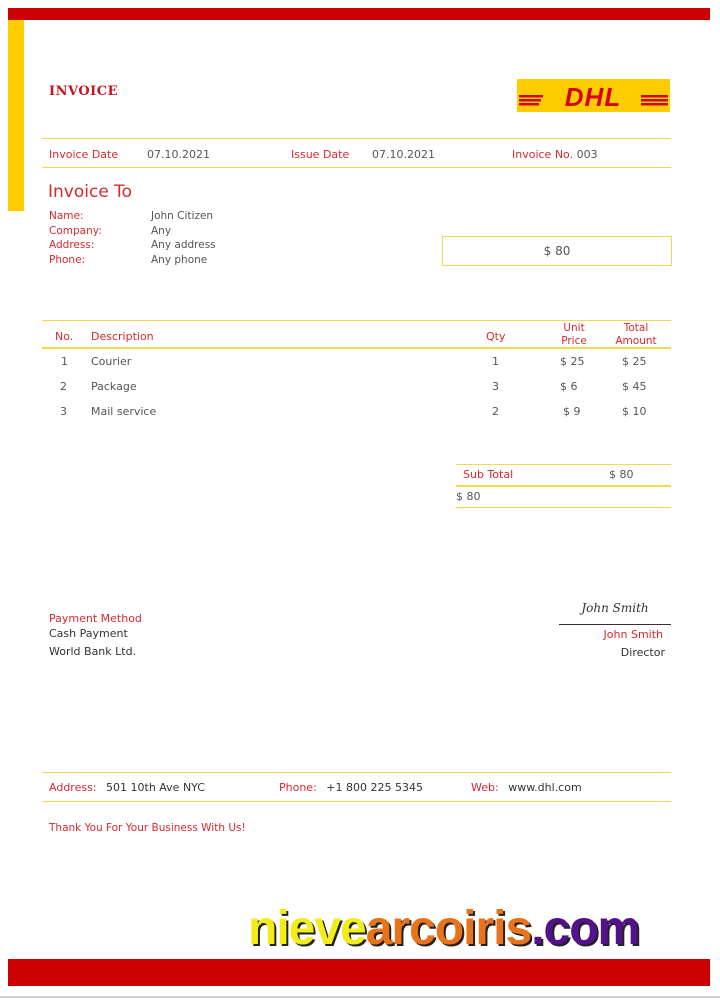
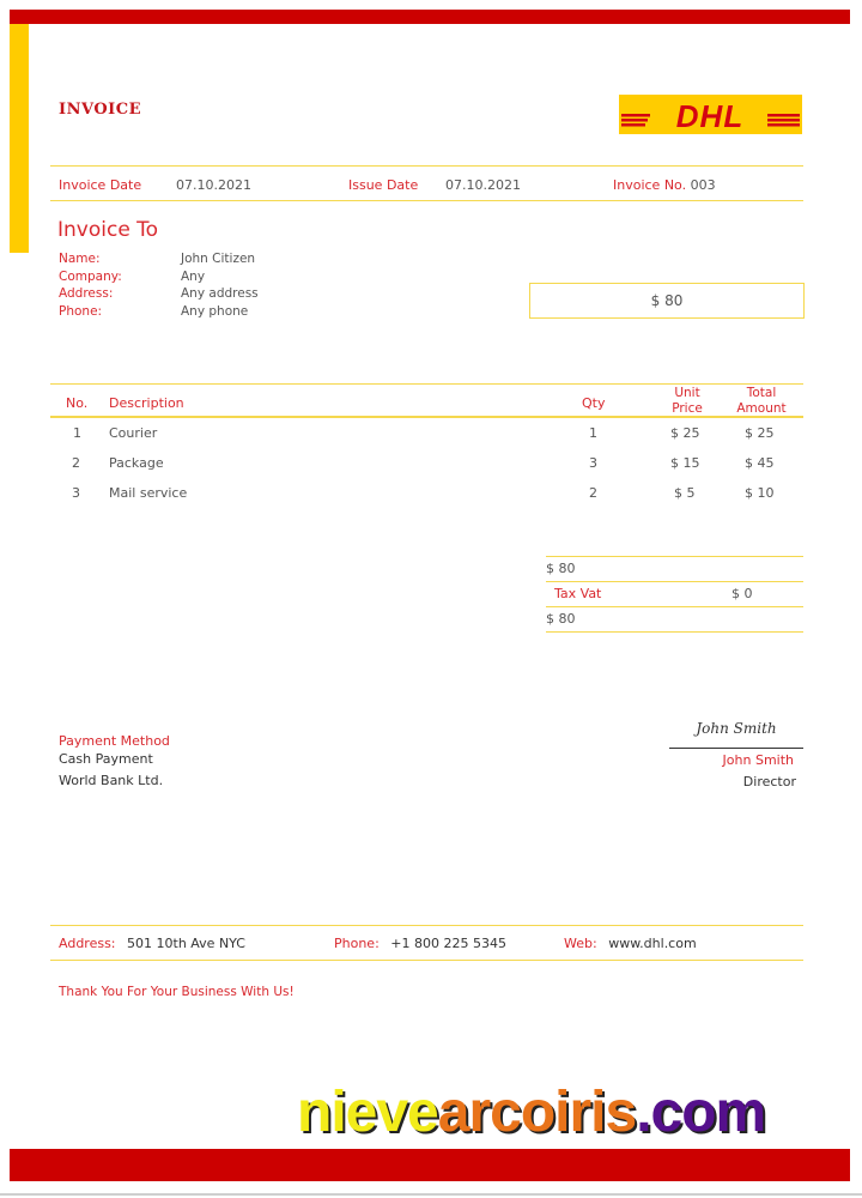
  INVOICE
  DHL
  Invoice Date
  07.10.2021
  Issue Date
  07.10.2021
  Invoice No. 003
  Invoice To
  Name:
  John Citizen
  Company:
  Any
  Address:
  Any address
  Phone:
  Any phone
  $ 80
  No.
  Description
  Qty
  Unit
  Price
  Total
  Amount
  1
  Courier
  1
  $ 25
  $ 25
  2
  Package
  3
- $ 6
+ $ 15
  $ 45
  3
  Mail service
  2
- $ 9
+ $ 5
  $ 10
- Sub Total
  $ 80
+ Tax Vat
+ $ 0
  $ 80
  Payment Method
  Cash Payment
  World Bank Ltd.
  John Smith
  John Smith
  Director
  Address: 501 10th Ave NYC
  Phone: +1 800 225 5345
  Web: www.dhl.com
  Thank You For Your Business With Us!
  nievearcoiris.com
